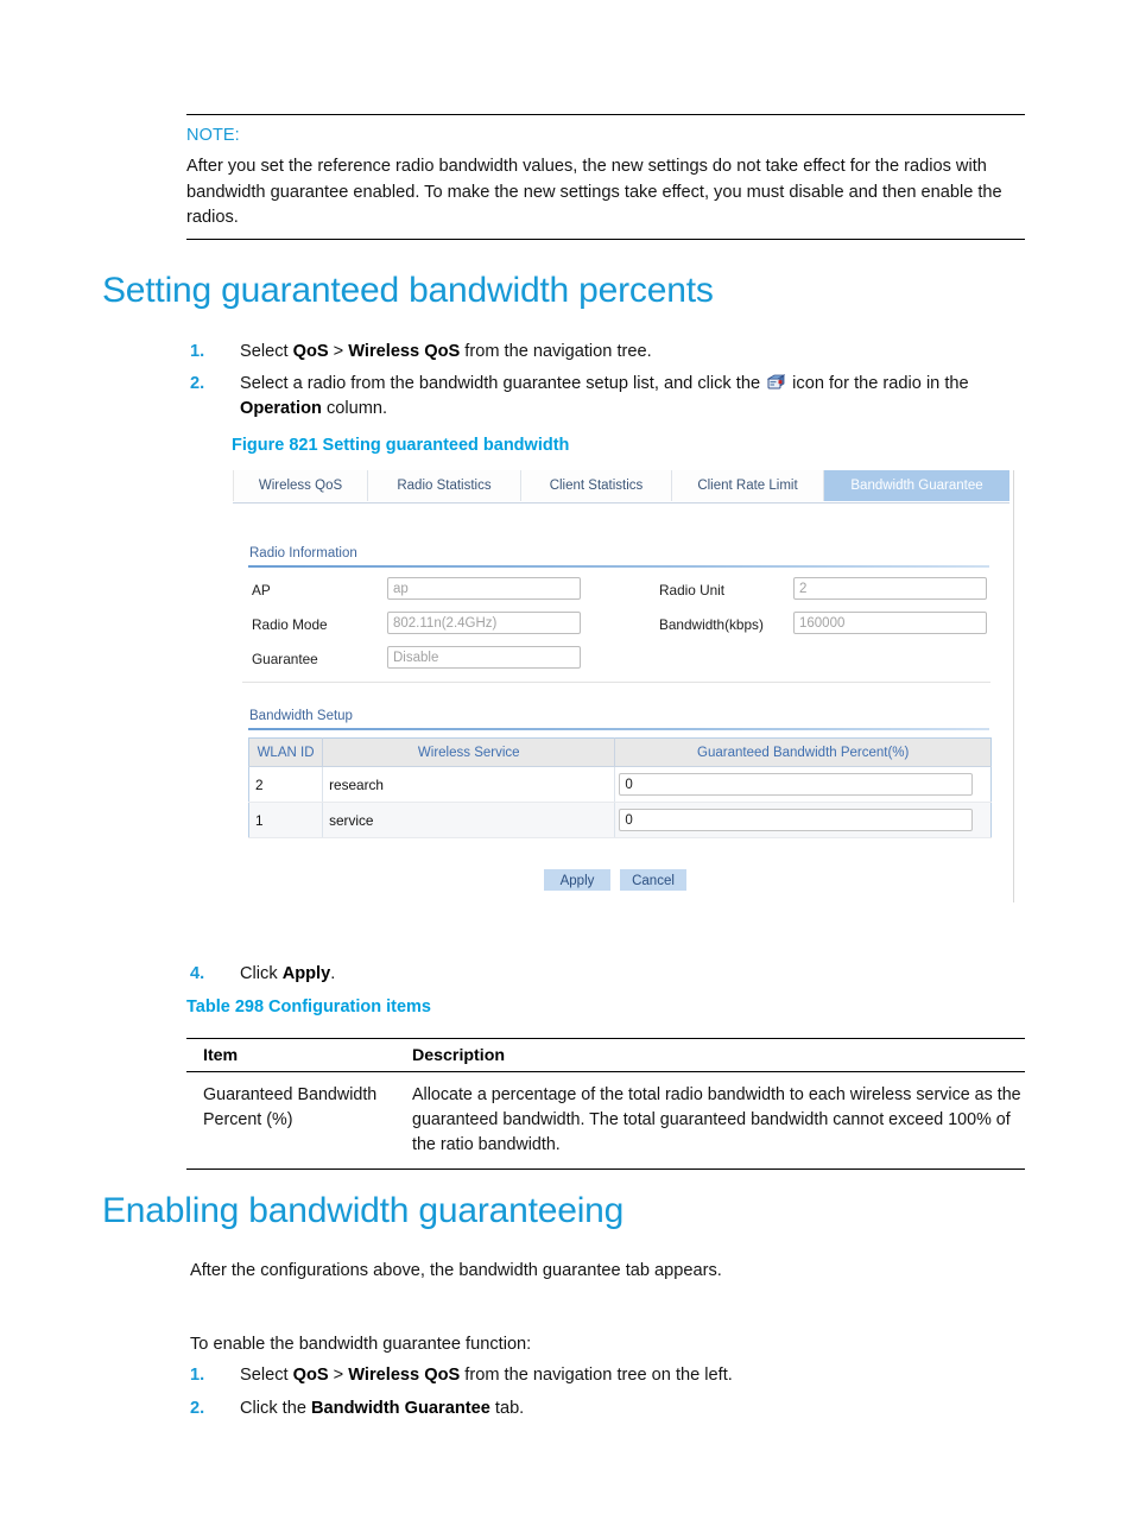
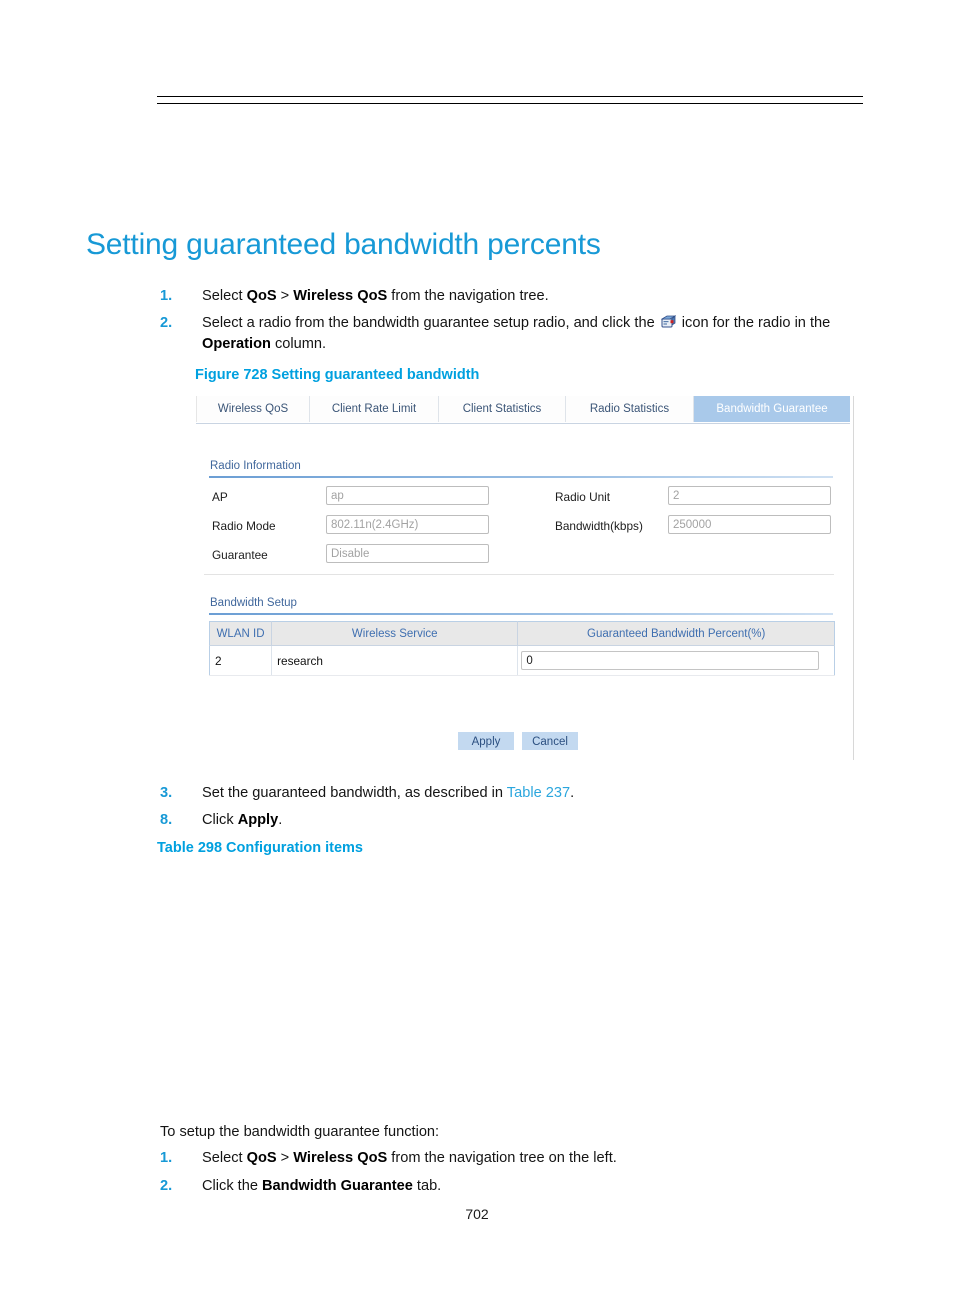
- NOTE:
- After you set the reference radio bandwidth values, the new settings do not take effect for the radios with bandwidth guarantee enabled. To make the new settings take effect, you must disable and then enable the radios.
  Setting guaranteed bandwidth percents
  1.
  Select QoS > Wireless QoS from the navigation tree.
  2.
- Select a radio from the bandwidth guarantee setup list, and click the icon for the radio in the Operation column.
+ Select a radio from the bandwidth guarantee setup radio, and click the icon for the radio in the Operation column.
- Figure 821 Setting guaranteed bandwidth
+ Figure 728 Setting guaranteed bandwidth
  Wireless QoS
- Radio Statistics
+ Client Rate Limit
  Client Statistics
- Client Rate Limit
+ Radio Statistics
  Bandwidth Guarantee
  Radio Information
  AP
  ap
  Radio Mode
  802.11n(2.4GHz)
  Guarantee
  Disable
  Radio Unit
  2
  Bandwidth(kbps)
- 160000
+ 250000
  Bandwidth Setup
  WLAN ID	Wireless Service	Guaranteed Bandwidth Percent(%)
  2	research	0
- 1	service	0
  Apply
  Cancel
+ 3.
+ Set the guaranteed bandwidth, as described in Table 237.
- 4.
+ 8.
  Click Apply.
  Table 298 Configuration items
- Item
- Description
- Guaranteed Bandwidth Percent (%)
- Allocate a percentage of the total radio bandwidth to each wireless service as the guaranteed bandwidth. The total guaranteed bandwidth cannot exceed 100% of the ratio bandwidth.
- Enabling bandwidth guaranteeing
- After the configurations above, the bandwidth guarantee tab appears.
- To enable the bandwidth guarantee function:
+ To setup the bandwidth guarantee function:
  1.
  Select QoS > Wireless QoS from the navigation tree on the left.
  2.
  Click the Bandwidth Guarantee tab.
+ 702
